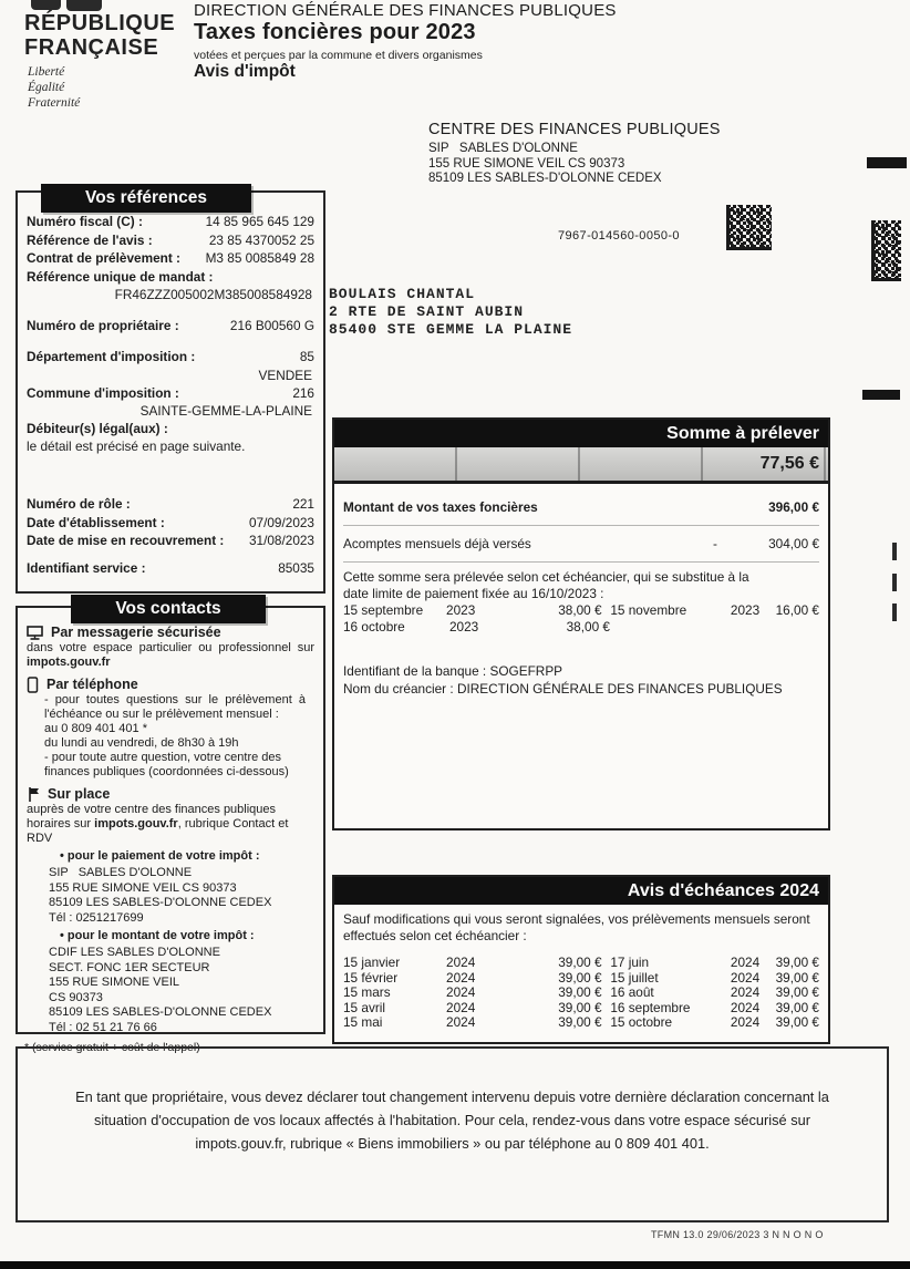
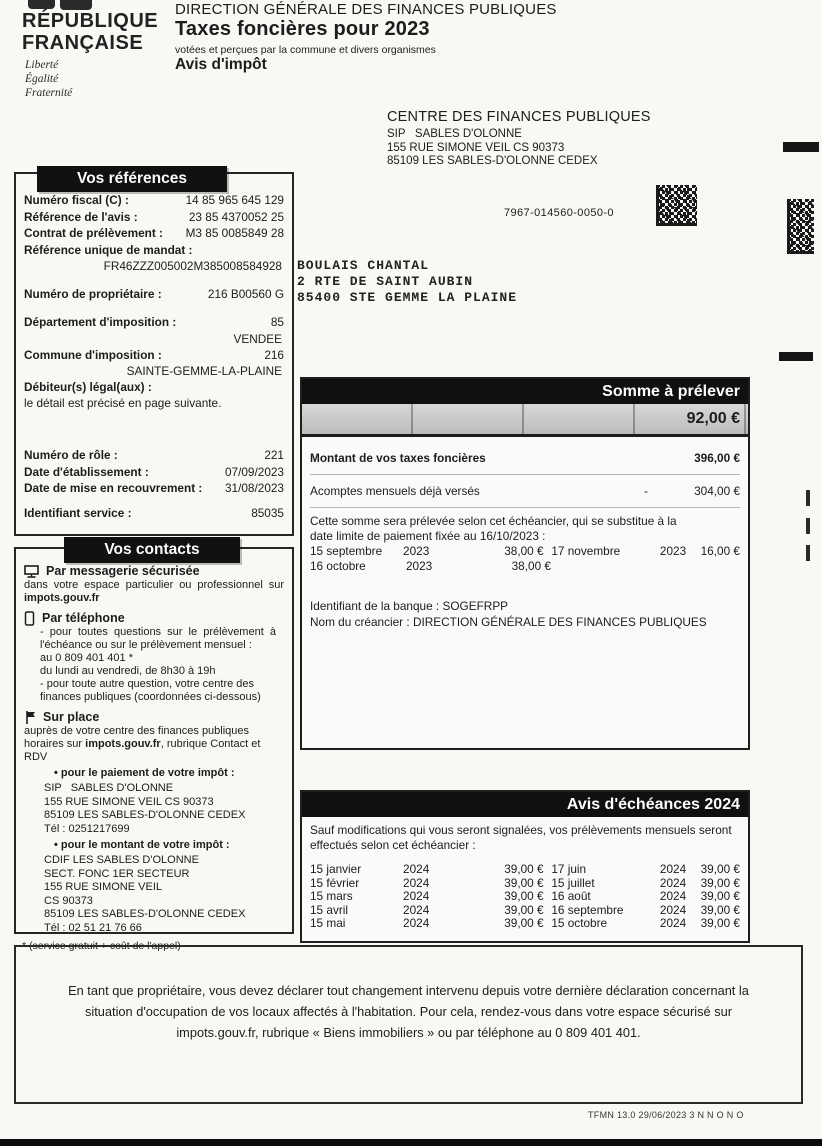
  RÉPUBLIQUE
  FRANÇAISE
  Liberté
  Égalité
  Fraternité
  DIRECTION GÉNÉRALE DES FINANCES PUBLIQUES
  Taxes foncières pour 2023
  votées et perçues par la commune et divers organismes
  Avis d'impôt
  CENTRE DES FINANCES PUBLIQUES
  SIP SABLES D'OLONNE
  155 RUE SIMONE VEIL CS 90373
  85109 LES SABLES-D'OLONNE CEDEX
  7967-014560-0050-0
  BOULAIS CHANTAL
  2 RTE DE SAINT AUBIN
  85400 STE GEMME LA PLAINE
  Vos références
  Numéro fiscal (C) :
  14 85 965 645 129
  Référence de l'avis :
  23 85 4370052 25
  Contrat de prélèvement :
  M3 85 0085849 28
  Référence unique de mandat :
  FR46ZZZ005002M385008584928
  Numéro de propriétaire :
  216 B00560 G
  Département d'imposition :
  85
  VENDEE
  Commune d'imposition :
  216
  SAINTE-GEMME-LA-PLAINE
  Débiteur(s) légal(aux) :
  le détail est précisé en page suivante.
  Numéro de rôle :
  221
  Date d'établissement :
  07/09/2023
  Date de mise en recouvrement :
  31/08/2023
  Identifiant service :
  85035
  Vos contacts
  Par messagerie sécurisée
  dans votre espace particulier ou professionnel sur impots.gouv.fr
  Par téléphone
  - pour toutes questions sur le prélèvement à l'échéance ou sur le prélèvement mensuel :
  au 0 809 401 401 *
  du lundi au vendredi, de 8h30 à 19h
  - pour toute autre question, votre centre des finances publiques (coordonnées ci-dessous)
  Sur place
  auprès de votre centre des finances publiques
  horaires sur impots.gouv.fr, rubrique Contact et RDV
  • pour le paiement de votre impôt :
  SIP SABLES D'OLONNE
  155 RUE SIMONE VEIL CS 90373
  85109 LES SABLES-D'OLONNE CEDEX
  Tél : 0251217699
  • pour le montant de votre impôt :
  CDIF LES SABLES D'OLONNE
  SECT. FONC 1ER SECTEUR
  155 RUE SIMONE VEIL
  CS 90373
  85109 LES SABLES-D'OLONNE CEDEX
  Tél : 02 51 21 76 66
  * (service gratuit + coût de l'appel)
  Somme à prélever
- 77,56 €
+ 92,00 €
  Montant de vos taxes foncières
  396,00 €
  Acomptes mensuels déjà versés
  -
  304,00 €
  Cette somme sera prélevée selon cet échéancier, qui se substitue à la date limite de paiement fixée au 16/10/2023 :
  15 septembre
  2023
  38,00 €
- 15 novembre
+ 17 novembre
  2023
  16,00 €
  16 octobre
  2023
  38,00 €
  Identifiant de la banque : SOGEFRPP
  Nom du créancier : DIRECTION GÉNÉRALE DES FINANCES PUBLIQUES
  Avis d'échéances 2024
  Sauf modifications qui vous seront signalées, vos prélèvements mensuels seront effectués selon cet échéancier :
  15 janvier
  2024
  39,00 €
  17 juin
  2024
  39,00 €
  15 février
  2024
  39,00 €
  15 juillet
  2024
  39,00 €
  15 mars
  2024
  39,00 €
  16 août
  2024
  39,00 €
  15 avril
  2024
  39,00 €
  16 septembre
  2024
  39,00 €
  15 mai
  2024
  39,00 €
  15 octobre
  2024
  39,00 €
  En tant que propriétaire, vous devez déclarer tout changement intervenu depuis votre dernière déclaration concernant la situation d'occupation de vos locaux affectés à l'habitation. Pour cela, rendez-vous dans votre espace sécurisé sur impots.gouv.fr, rubrique « Biens immobiliers » ou par téléphone au 0 809 401 401.
  TFMN 13.0 29/06/2023 3 N N O N O
